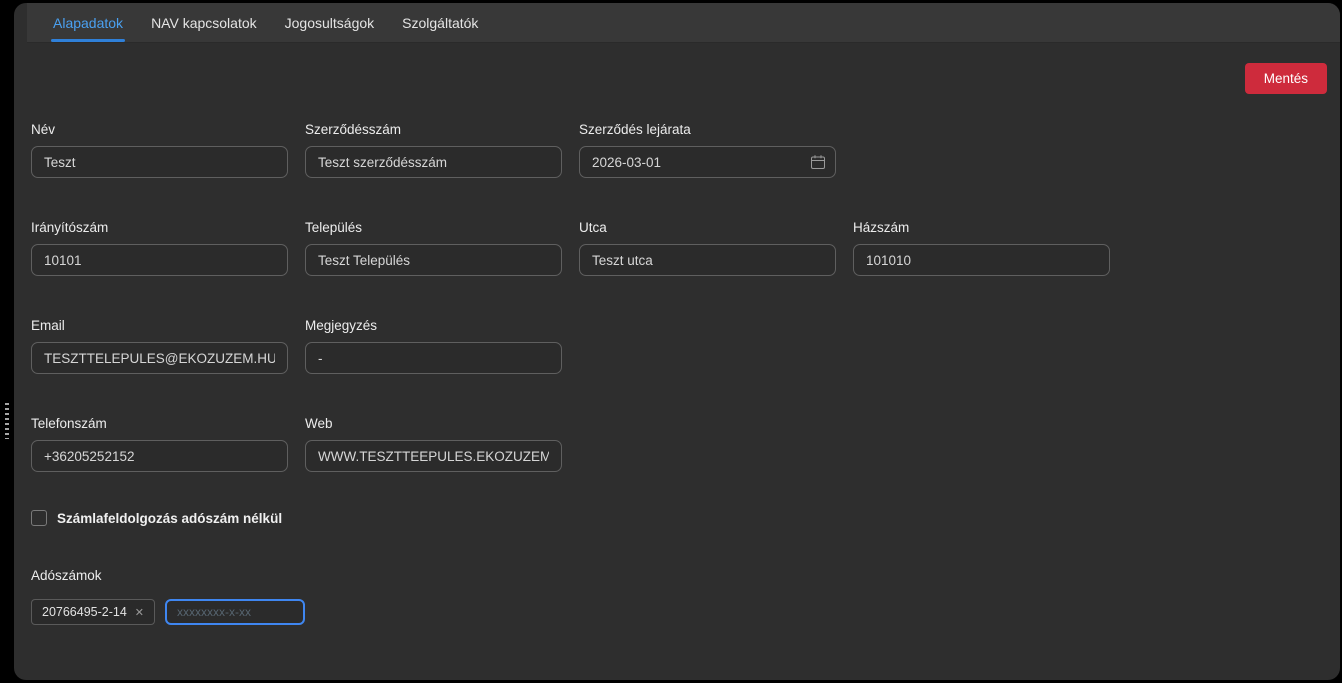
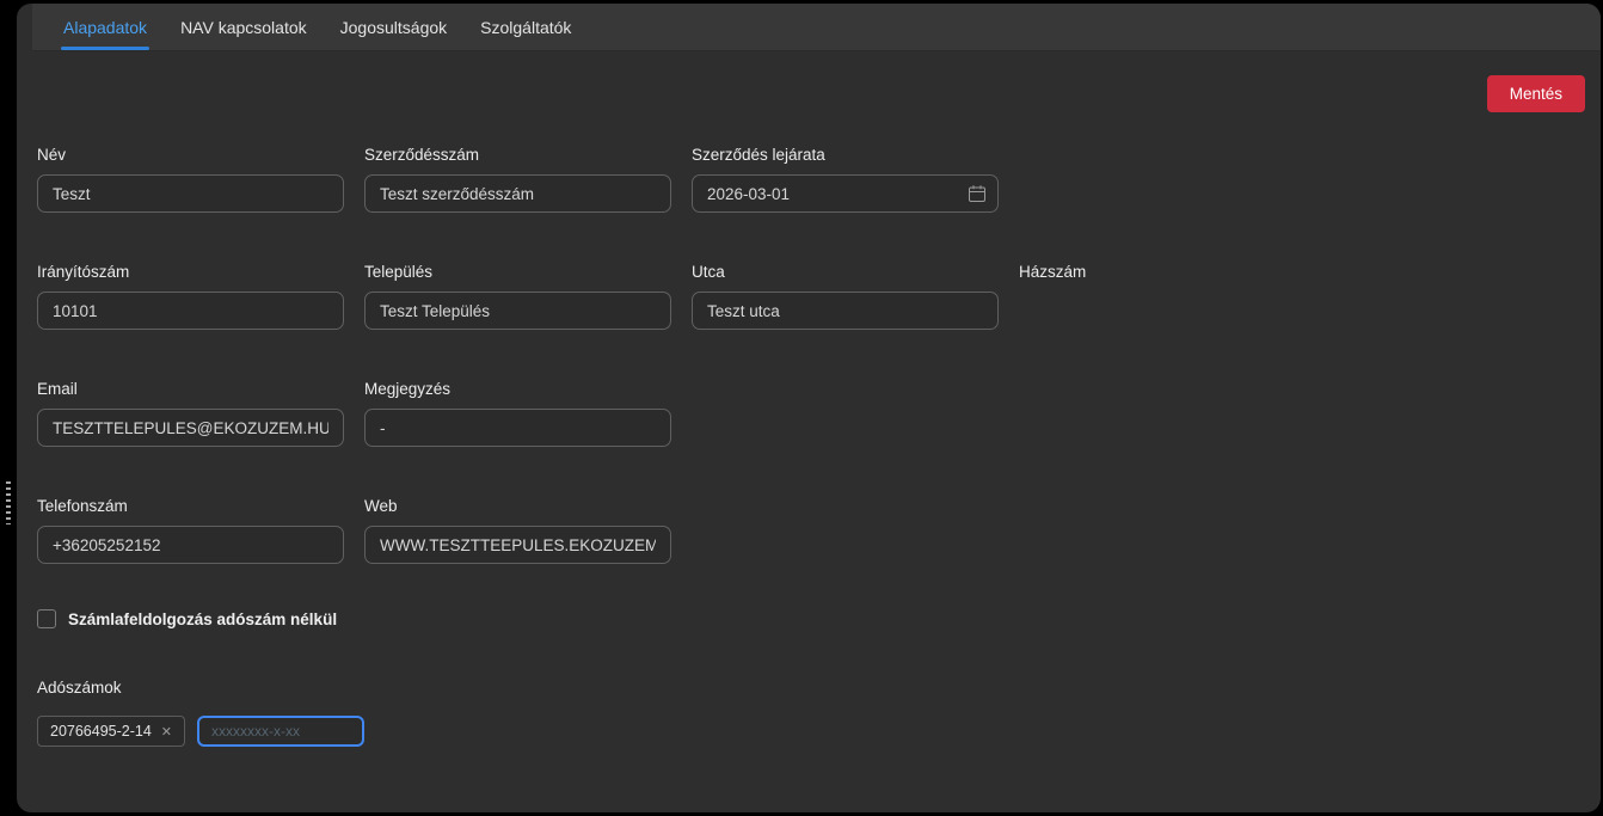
  Alapadatok
  NAV kapcsolatok
  Jogosultságok
  Szolgáltatók
  Mentés
  Név
  Teszt
  Szerződésszám
  Teszt szerződésszám
  Szerződés lejárata
  2026-03-01
  Irányítószám
  10101
  Település
  Teszt Település
  Utca
  Teszt utca
  Házszám
- 101010
  Email
  TESZTTELEPULES@EKOZUZEM.HU
  Megjegyzés
  -
  Telefonszám
  +36205252152
  Web
  WWW.TESZTTEEPULES.EKOZUZEM
  Számlafeldolgozás adószám nélkül
  Adószámok
  20766495-2-14
  ✕
  xxxxxxxx-x-xx
